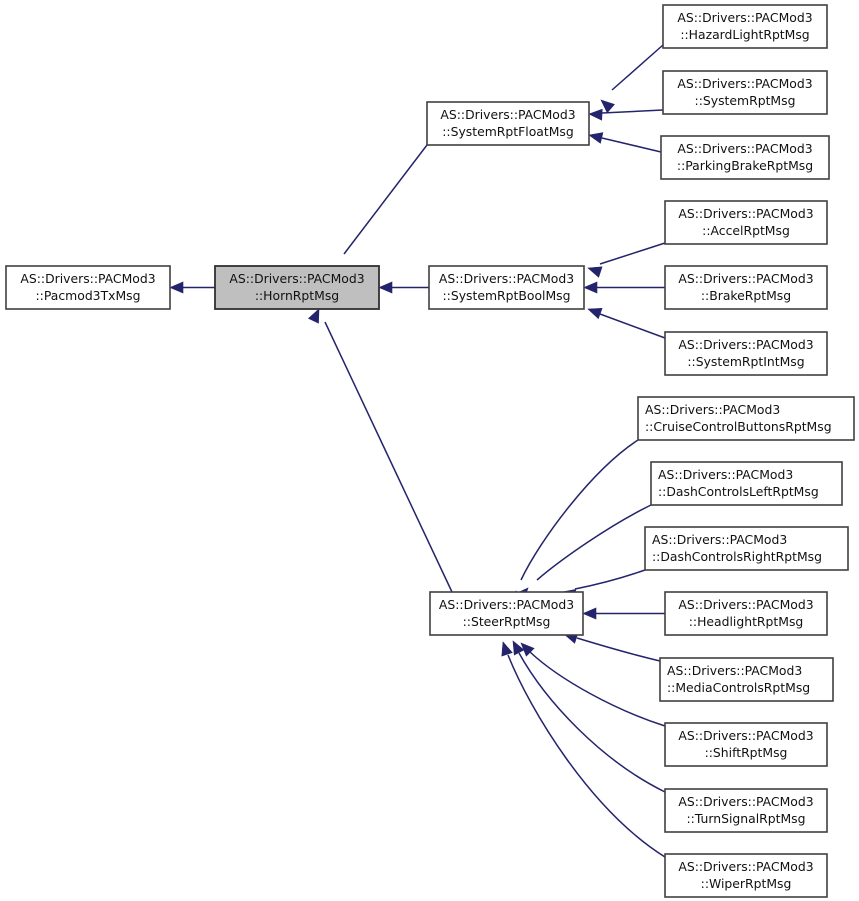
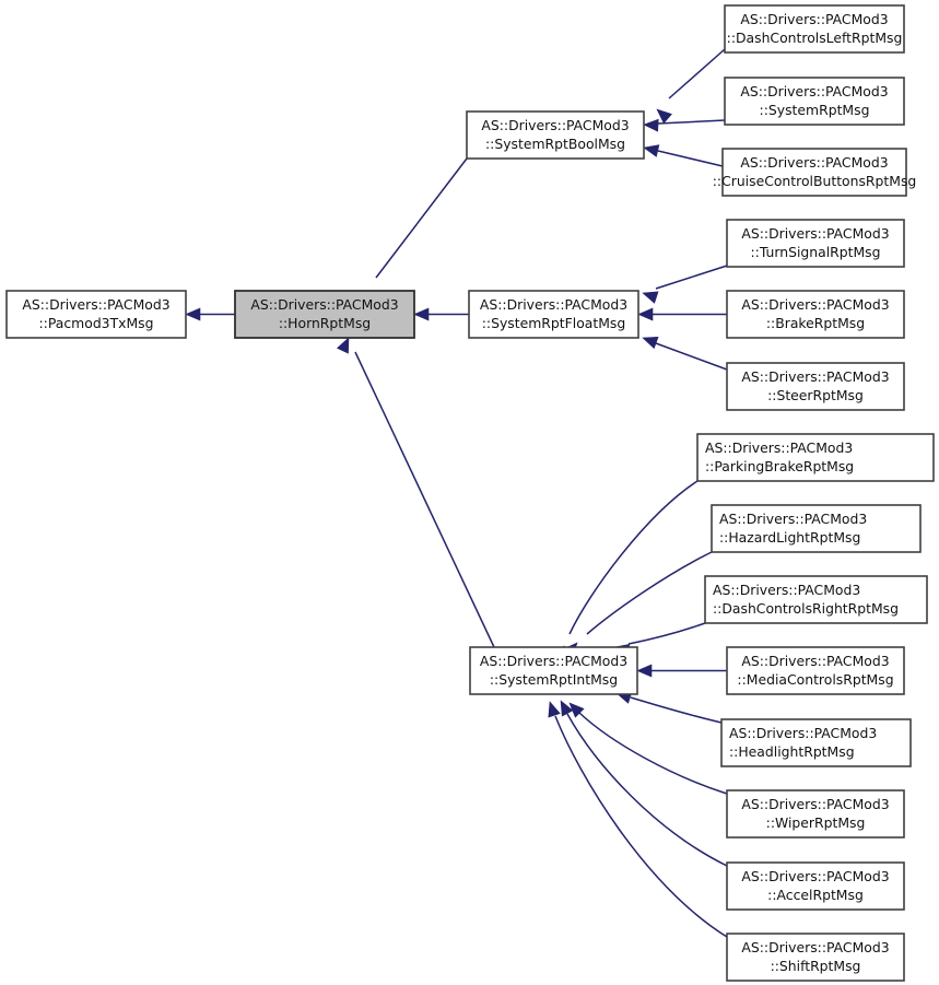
  AS::Drivers::PACMod3
  ::Pacmod3TxMsg
  AS::Drivers::PACMod3
  ::HornRptMsg
  AS::Drivers::PACMod3
- ::SystemRptFloatMsg
+ ::SystemRptBoolMsg
  AS::Drivers::PACMod3
- ::SystemRptBoolMsg
+ ::SystemRptFloatMsg
  AS::Drivers::PACMod3
- ::SteerRptMsg
+ ::SystemRptIntMsg
  AS::Drivers::PACMod3
- ::HazardLightRptMsg
+ ::DashControlsLeftRptMsg
  AS::Drivers::PACMod3
  ::SystemRptMsg
  AS::Drivers::PACMod3
- ::ParkingBrakeRptMsg
+ ::CruiseControlButtonsRptMsg
  AS::Drivers::PACMod3
- ::AccelRptMsg
+ ::TurnSignalRptMsg
  AS::Drivers::PACMod3
  ::BrakeRptMsg
  AS::Drivers::PACMod3
- ::SystemRptIntMsg
+ ::SteerRptMsg
  AS::Drivers::PACMod3
- ::CruiseControlButtonsRptMsg
+ ::ParkingBrakeRptMsg
  AS::Drivers::PACMod3
- ::DashControlsLeftRptMsg
+ ::HazardLightRptMsg
  AS::Drivers::PACMod3
  ::DashControlsRightRptMsg
  AS::Drivers::PACMod3
- ::HeadlightRptMsg
+ ::MediaControlsRptMsg
  AS::Drivers::PACMod3
- ::MediaControlsRptMsg
+ ::HeadlightRptMsg
  AS::Drivers::PACMod3
- ::ShiftRptMsg
+ ::WiperRptMsg
  AS::Drivers::PACMod3
- ::TurnSignalRptMsg
+ ::AccelRptMsg
  AS::Drivers::PACMod3
- ::WiperRptMsg
+ ::ShiftRptMsg
